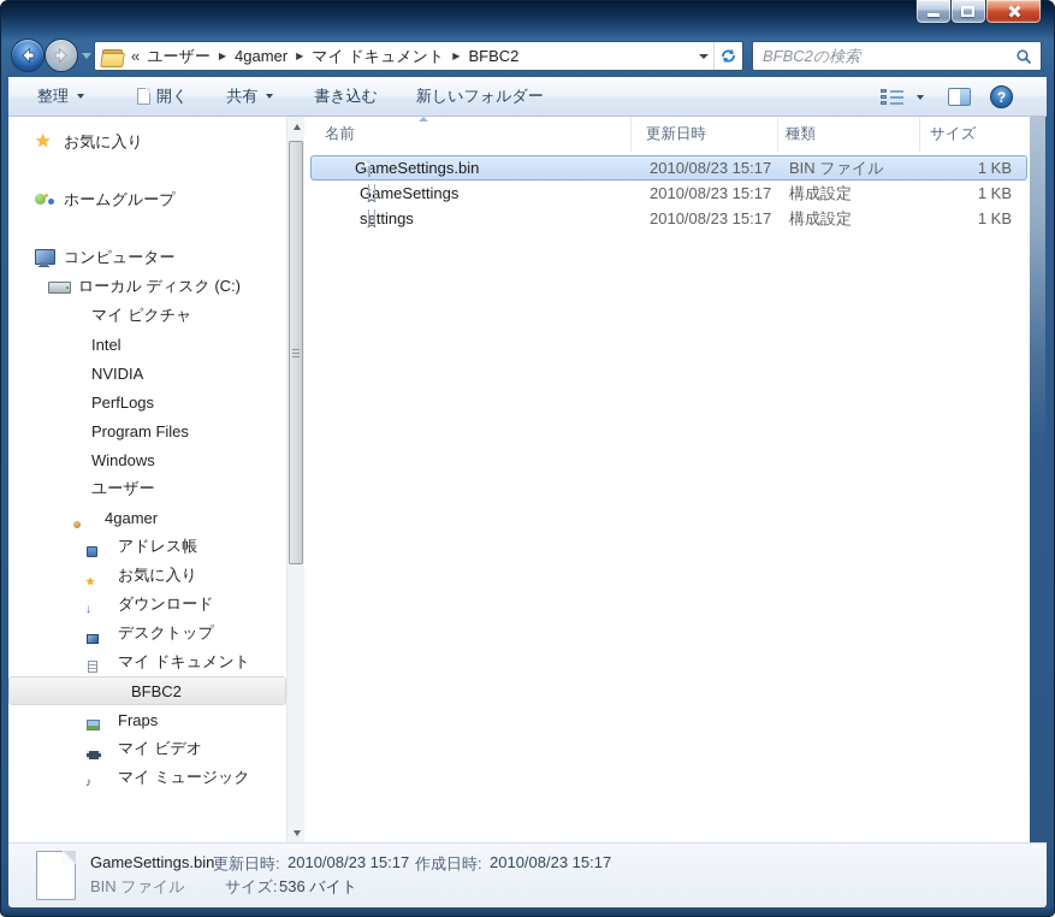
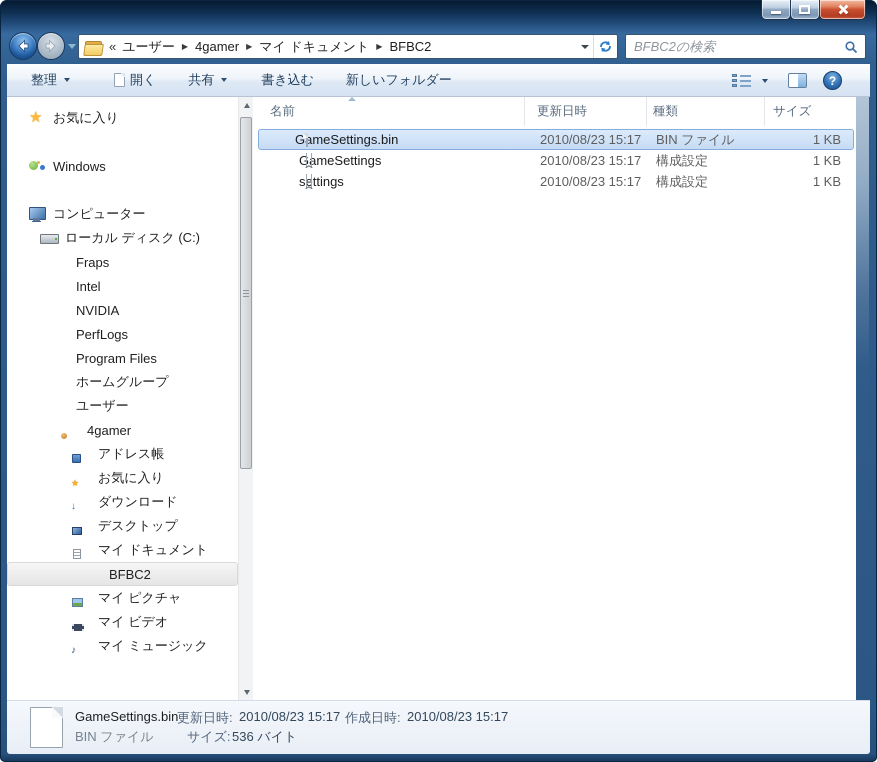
  «
  ユーザー
  ▶
  4gamer
  ▶
  マイ ドキュメント
  ▶
  BFBC2
  BFBC2の検索
  整理
  開く
  共有
  書き込む
  新しいフォルダー
  ?
  お気に入り
- ホームグループ
+ Windows
  コンピューター
  ローカル ディスク (C:)
- マイ ピクチャ
+ Fraps
  Intel
  NVIDIA
  PerfLogs
  Program Files
- Windows
+ ホームグループ
  ユーザー
  4gamer
  アドレス帳
  お気に入り
  ダウンロード
  デスクトップ
  マイ ドキュメント
  BFBC2
- Fraps
+ マイ ピクチャ
  マイ ビデオ
  マイ ミュージック
  名前
  更新日時
  種類
  サイズ
  GameSettings.bin
  2010/08/23 15:17
  BIN ファイル
  1 KB
  GameSettings
  2010/08/23 15:17
  構成設定
  1 KB
  sttings
  2010/08/23 15:17
  構成設定
  1 KB
  GameSettings.bin
  更新日時:
  2010/08/23 15:17
  作成日時:
  2010/08/23 15:17
  BIN ファイル
  サイズ:
  536 バイト
